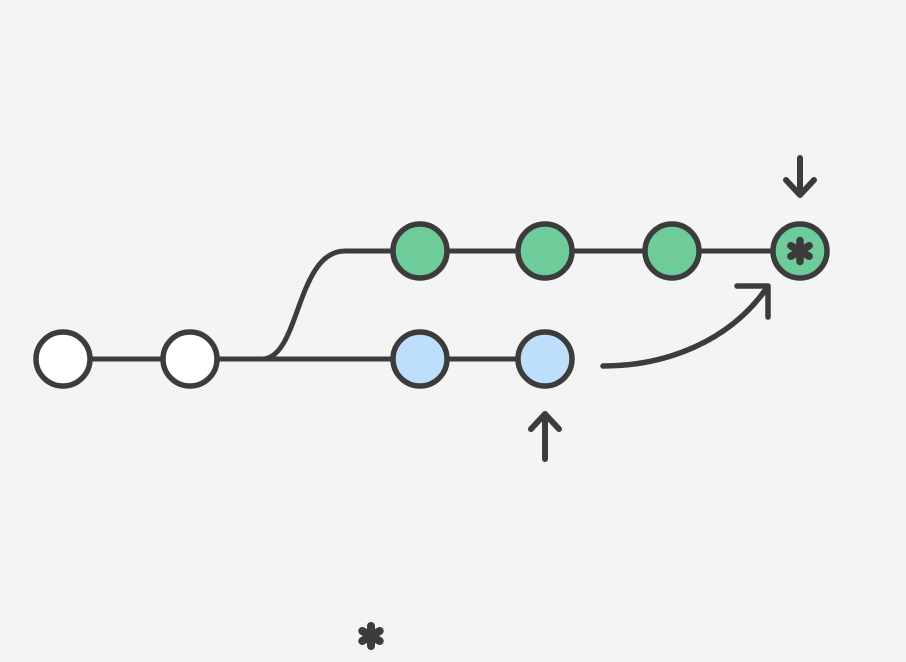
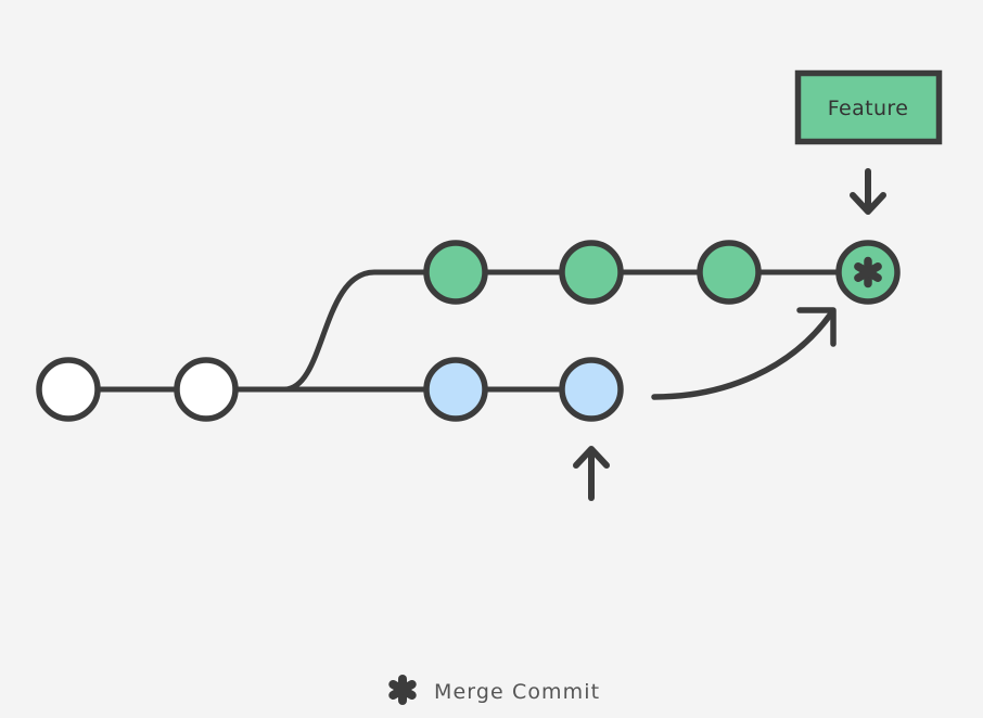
+ Feature
+ Merge Commit
